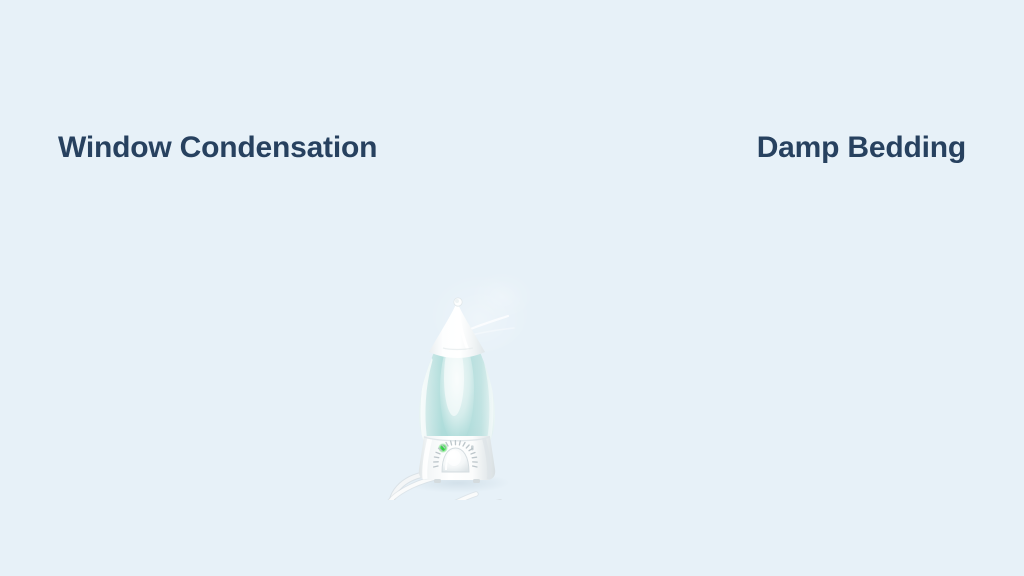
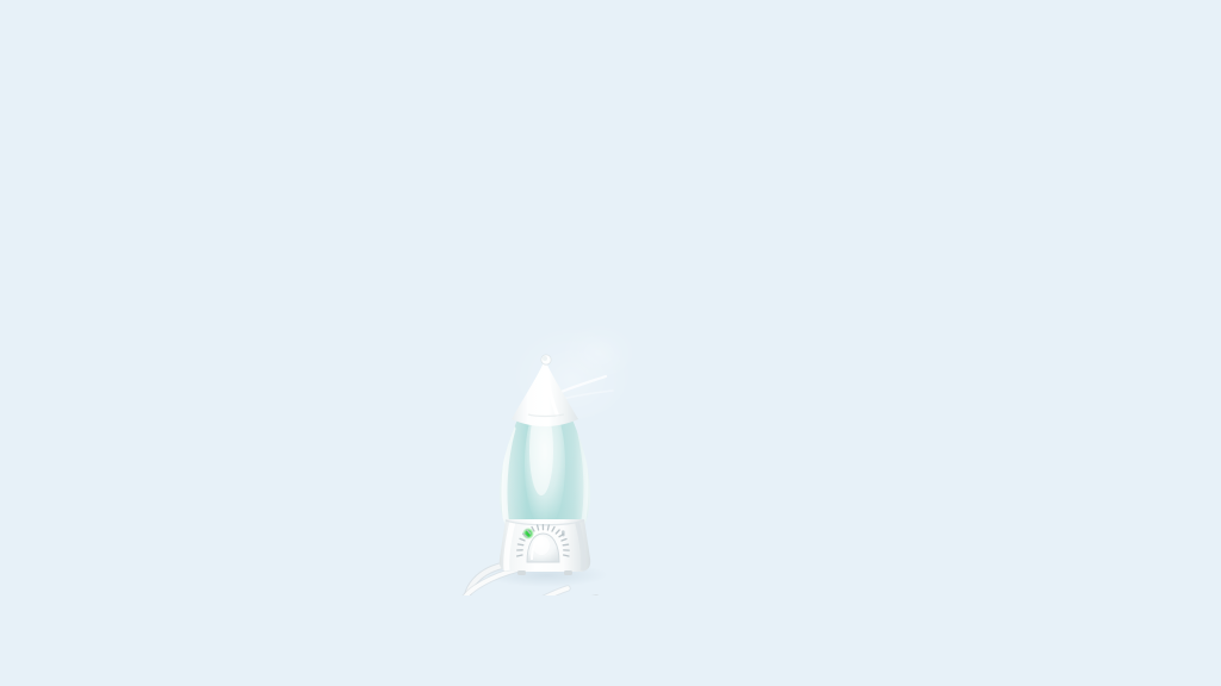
- Window Condensation
- Damp Bedding
